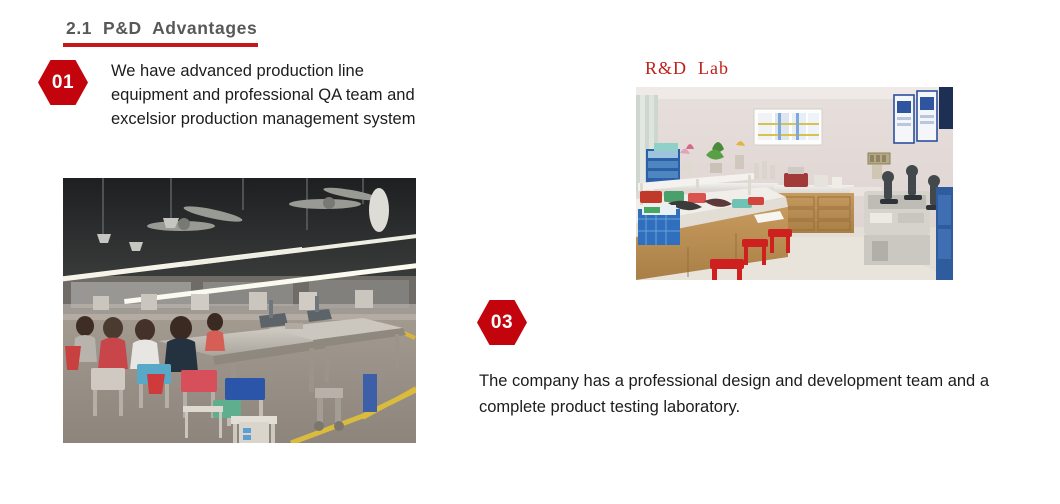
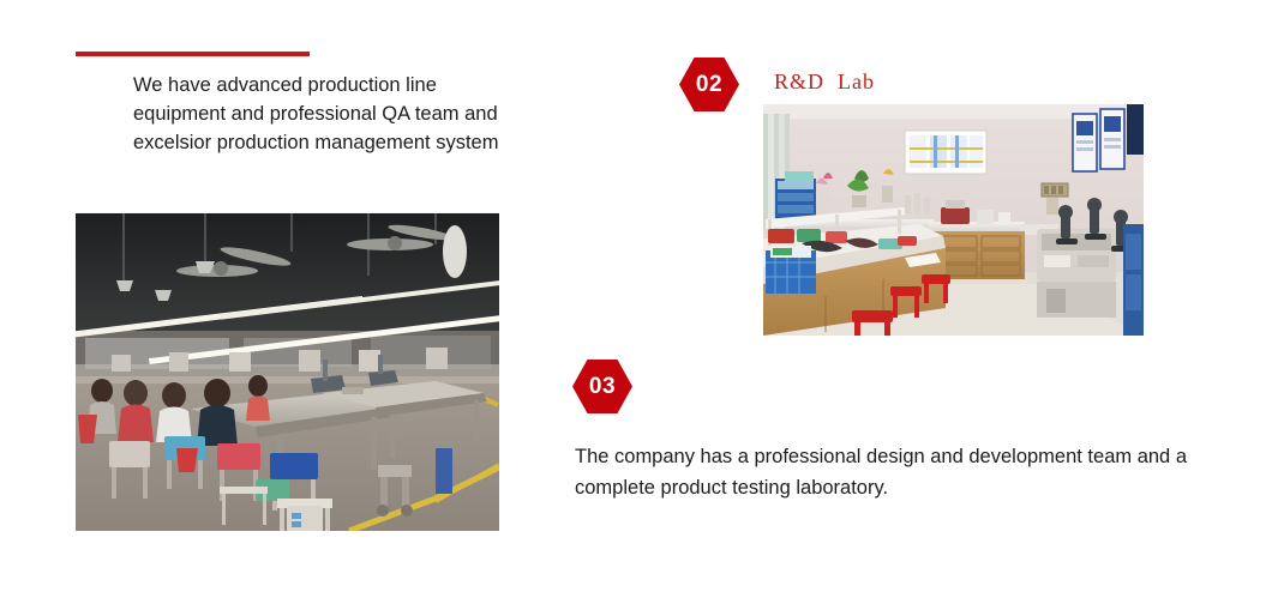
- 2.1 P&D Advantages
- 01
  We have advanced production line equipment and professional QA team and excelsior production management system
+ 02
  R&D Lab
  03
  The company has a professional design and development team and a complete product testing laboratory.
